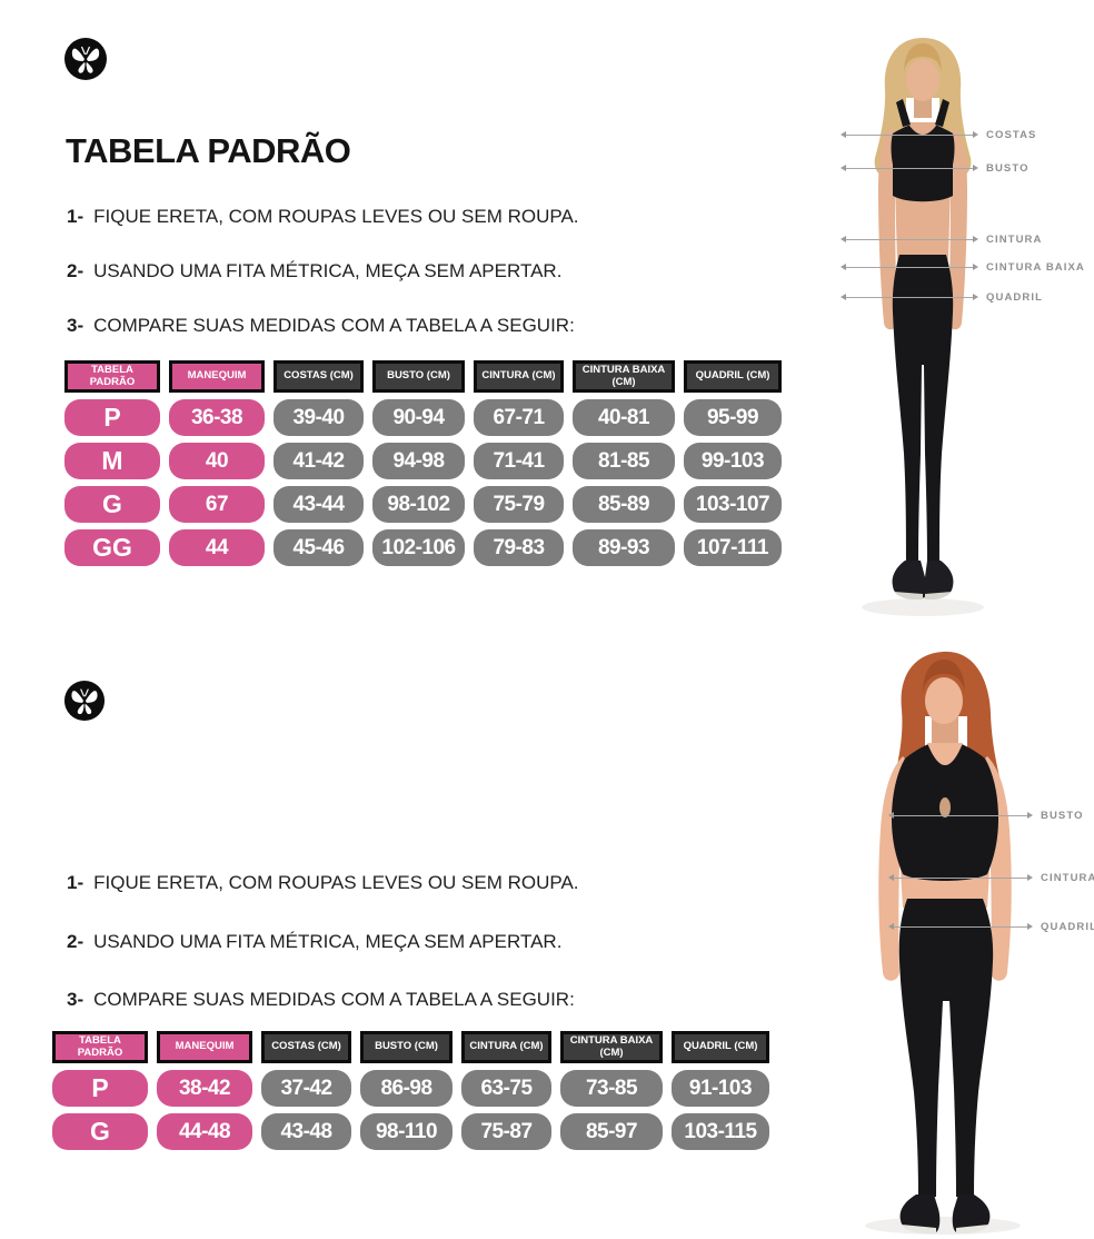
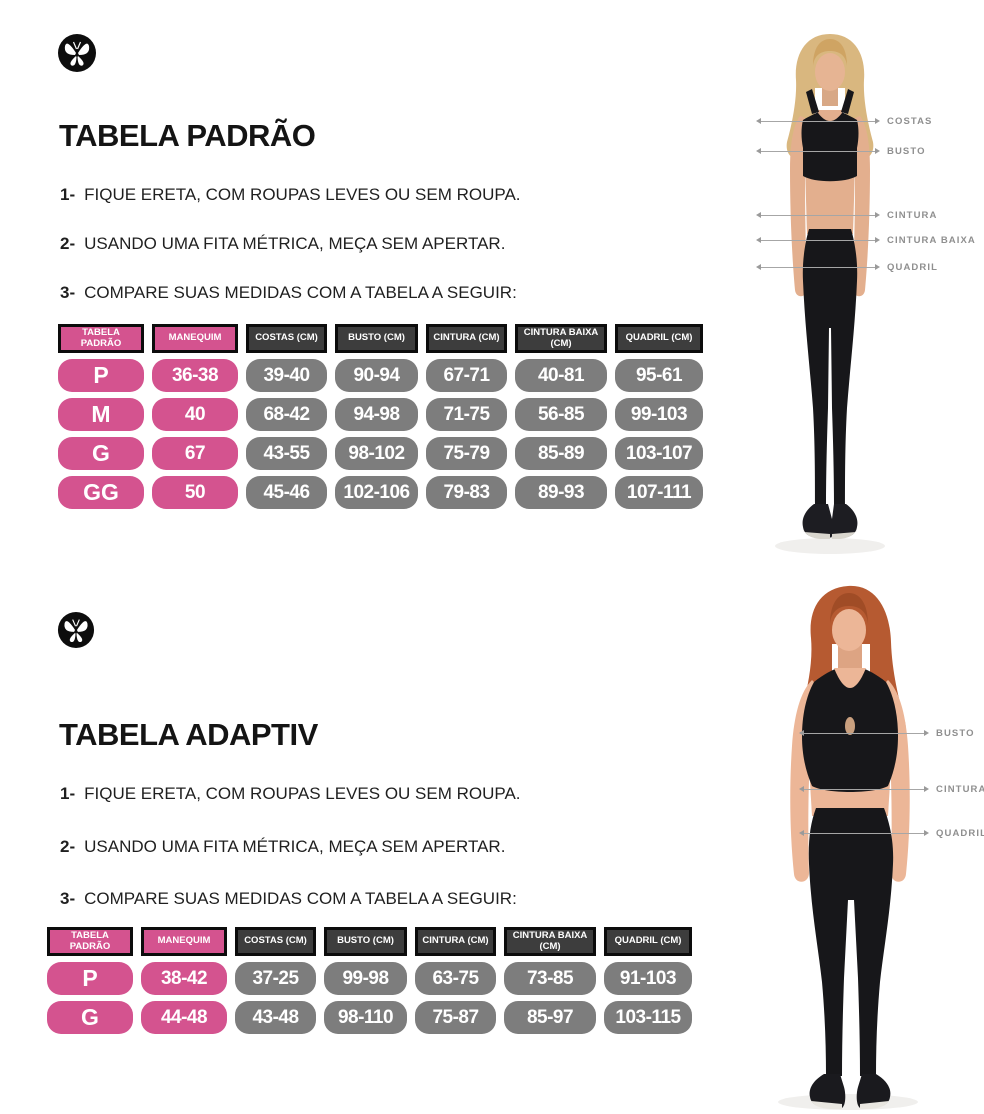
  TABELA PADRÃO
  1-
  FIQUE ERETA, COM ROUPAS LEVES OU SEM ROUPA.
  2-
  USANDO UMA FITA MÉTRICA, MEÇA SEM APERTAR.
  3-
  COMPARE SUAS MEDIDAS COM A TABELA A SEGUIR:
  COSTAS
  BUSTO
  CINTURA
  CINTURA BAIXA
  QUADRIL
  TABELA PADRÃO
  MANEQUIM
  COSTAS (CM)
  BUSTO (CM)
  CINTURA (CM)
  CINTURA BAIXA (CM)
  QUADRIL (CM)
  P
  36-38
  39-40
  90-94
  67-71
  40-81
- 95-99
+ 95-61
  M
  40
- 41-42
+ 68-42
  94-98
- 71-41
+ 71-75
- 81-85
+ 56-85
  99-103
  G
  67
- 43-44
+ 43-55
  98-102
  75-79
  85-89
  103-107
  GG
- 44
+ 50
  45-46
  102-106
  79-83
  89-93
  107-111
+ TABELA ADAPTIV
  1-
  FIQUE ERETA, COM ROUPAS LEVES OU SEM ROUPA.
  2-
  USANDO UMA FITA MÉTRICA, MEÇA SEM APERTAR.
  3-
  COMPARE SUAS MEDIDAS COM A TABELA A SEGUIR:
  BUSTO
  CINTURA
  QUADRI
  TABELA PADRÃO
  MANEQUIM
  COSTAS (CM)
  BUSTO (CM)
  CINTURA (CM)
  CINTURA BAIXA (CM)
  QUADRIL (CM)
  P
  38-42
- 37-42
+ 37-25
- 86-98
+ 99-98
  63-75
  73-85
  91-103
  G
  44-48
  43-48
  98-110
  75-87
  85-97
  103-115
